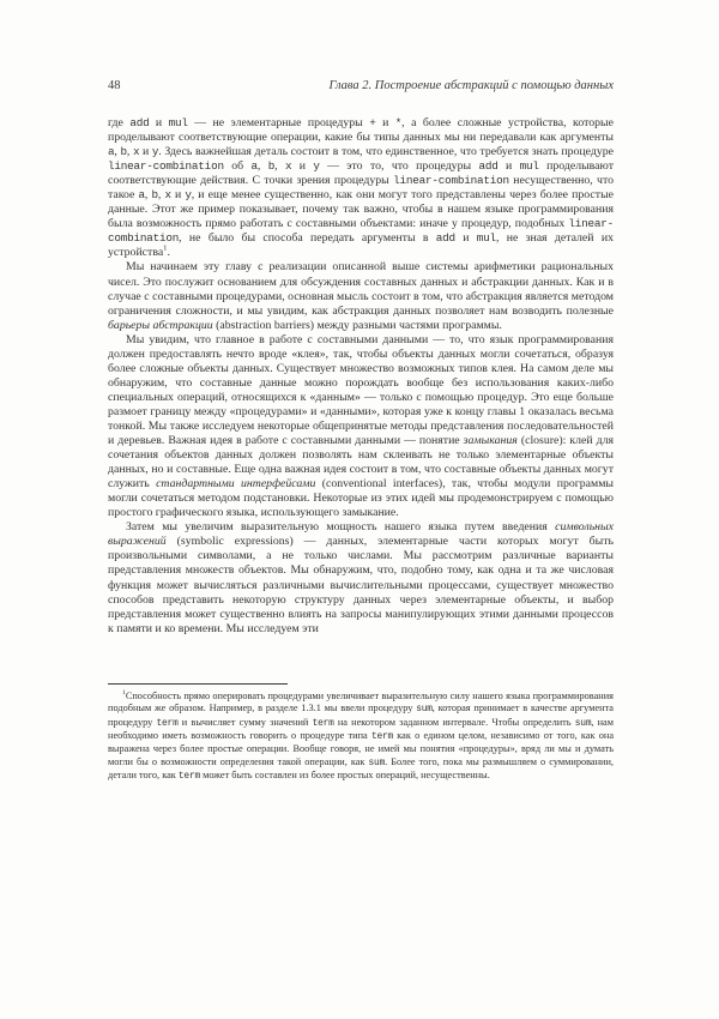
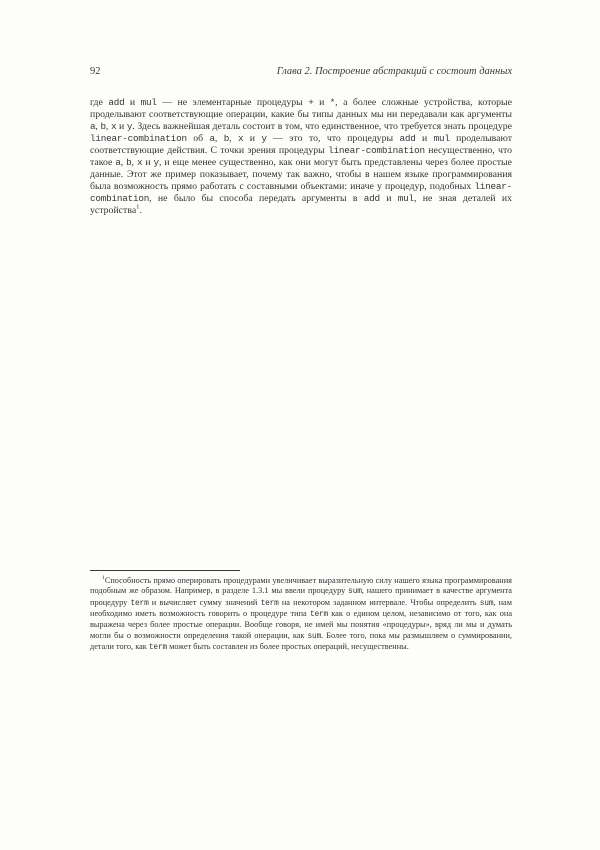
- 48
+ 92
- Глава 2. Построение абстракций с помощью данных
+ Глава 2. Построение абстракций с состоит данных
- где add и mul — не элементарные процедуры + и *, а более сложные устройства, которые проделывают соответствующие операции, какие бы типы данных мы ни передавали как аргументы a, b, x и y. Здесь важнейшая деталь состоит в том, что единственное, что требуется знать процедуре linear-combination об a, b, x и y — это то, что процедуры add и mul проделывают соответствующие действия. С точки зрения процедуры linear-combination несущественно, что такое a, b, x и y, и еще менее существенно, как они могут того представлены через более простые данные. Этот же пример показывает, почему так важно, чтобы в нашем языке программирования была возможность прямо работать с составными объектами: иначе у процедур, подобных linear-combination, не было бы способа передать аргументы в add и mul, не зная деталей их устройства .
+ где add и mul — не элементарные процедуры + и *, а более сложные устройства, которые проделывают соответствующие операции, какие бы типы данных мы ни передавали как аргументы a, b, x и y. Здесь важнейшая деталь состоит в том, что единственное, что требуется знать процедуре linear-combination об a, b, x и y — это то, что процедуры add и mul проделывают соответствующие действия. С точки зрения процедуры linear-combination несущественно, что такое a, b, x и y, и еще менее существенно, как они могут быть представлены через более простые данные. Этот же пример показывает, почему так важно, чтобы в нашем языке программирования была возможность прямо работать с составными объектами: иначе у процедур, подобных linear-combination, не было бы способа передать аргументы в add и mul, не зная деталей их устройства .
- Мы начинаем эту главу с реализации описанной выше системы арифметики рациональных чисел. Это послужит основанием для обсуждения составных данных и абстракции данных. Как и в случае с составными процедурами, основная мысль состоит в том, что абстракция является методом ограничения сложности, и мы увидим, как абстракция данных позволяет нам возводить полезные барьеры абстракции (abstraction barriers) между разными частями программы.
- Мы увидим, что главное в работе с составными данными — то, что язык программирования должен предоставлять нечто вроде «клея», так, чтобы объекты данных могли сочетаться, образуя более сложные объекты данных. Существует множество возможных типов клея. На самом деле мы обнаружим, что составные данные можно порождать вообще без использования каких-либо специальных операций, относящихся к «данным» — только с помощью процедур. Это еще больше размоет границу между «процедурами» и «данными», которая уже к концу главы 1 оказалась весьма тонкой. Мы также исследуем некоторые общепринятые методы представления последовательностей и деревьев. Важная идея в работе с составными данными — понятие замыкания (closure): клей для сочетания объектов данных должен позволять нам склеивать не только элементарные объекты данных, но и составные. Еще одна важная идея состоит в том, что составные объекты данных могут служить стандартными интерфейсами (conventional interfaces), так, чтобы модули программы могли сочетаться методом подстановки. Некоторые из этих идей мы продемонстрируем с помощью простого графического языка, использующего замыкание.
- Затем мы увеличим выразительную мощность нашего языка путем введения символьных выражений (symbolic expressions) — данных, элементарные части которых могут быть произвольными символами, а не только числами. Мы рассмотрим различные варианты представления множеств объектов. Мы обнаружим, что, подобно тому, как одна и та же числовая функция может вычисляться различными вычислительными процессами, существует множество способов представить некоторую структуру данных через элементарные объекты, и выбор представления может существенно влиять на запросы манипулирующих этими данными процессов к памяти и ко времени. Мы исследуем эти
- Способность прямо оперировать процедурами увеличивает выразительную силу нашего языка программирования подобным же образом. Например, в разделе 1.3.1 мы ввели процедуру sum, которая принимает в качестве аргумента процедуру term и вычисляет сумму значений term на некотором заданном интервале. Чтобы определить sum, нам необходимо иметь возможность говорить о процедуре типа term как о едином целом, независимо от того, как она выражена через более простые операции. Вообще говоря, не имей мы понятия «процедуры», вряд ли мы и думать могли бы о возможности определения такой операции, как sum. Более того, пока мы размышляем о суммировании, детали того, как term может быть составлен из более простых операций, несущественны.
+ Способность прямо оперировать процедурами увеличивает выразительную силу нашего языка программирования подобным же образом. Например, в разделе 1.3.1 мы ввели процедуру sum, нашего принимает в качестве аргумента процедуру term и вычисляет сумму значений term на некотором заданном интервале. Чтобы определить sum, нам необходимо иметь возможность говорить о процедуре типа term как о едином целом, независимо от того, как она выражена через более простые операции. Вообще говоря, не имей мы понятия «процедуры», вряд ли мы и думать могли бы о возможности определения такой операции, как sum. Более того, пока мы размышляем о суммировании, детали того, как term может быть составлен из более простых операций, несущественны.
